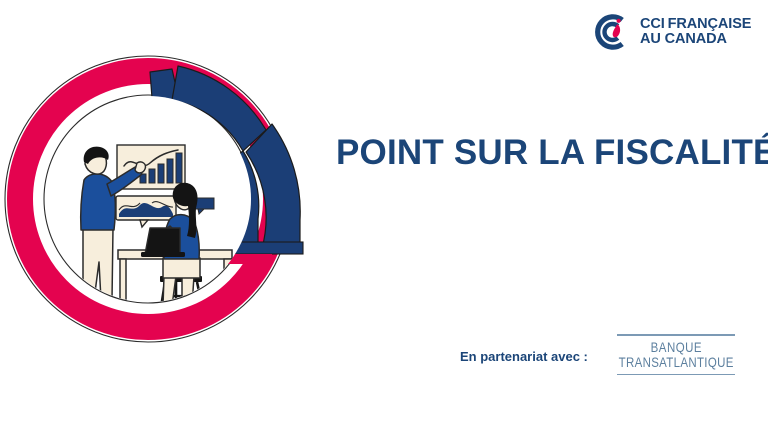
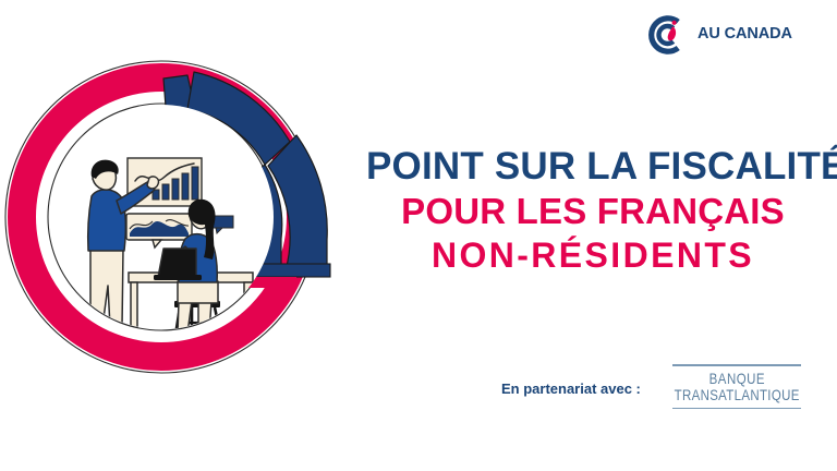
- CCI FRANÇAISE
  AU CANADA
  POINT SUR LA FISCALITÉ
+ POUR LES FRANÇAIS
+ NON-RÉSIDENTS
  En partenariat avec :
  BANQUE
  TRANSATLANTIQUE
